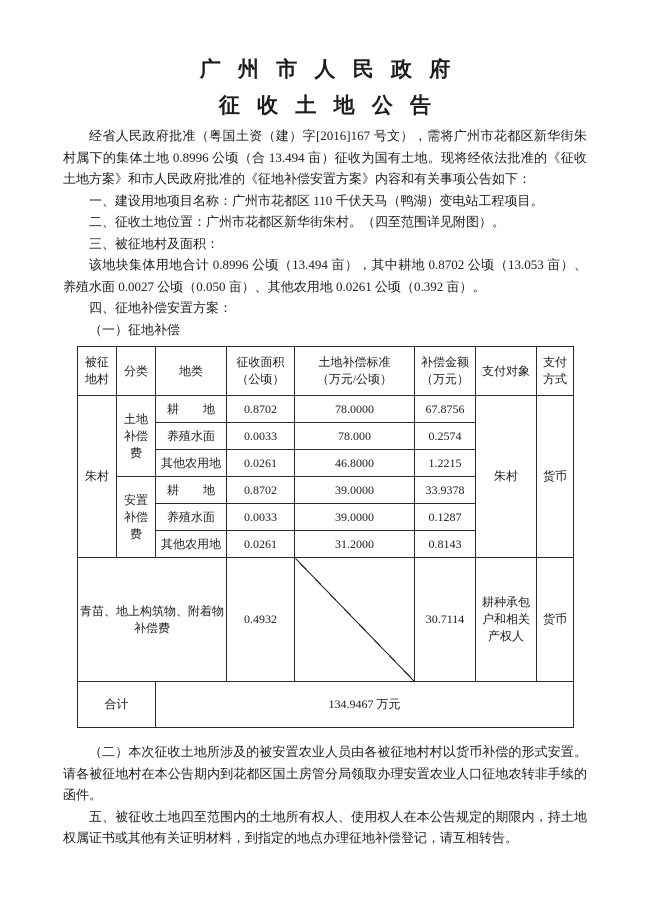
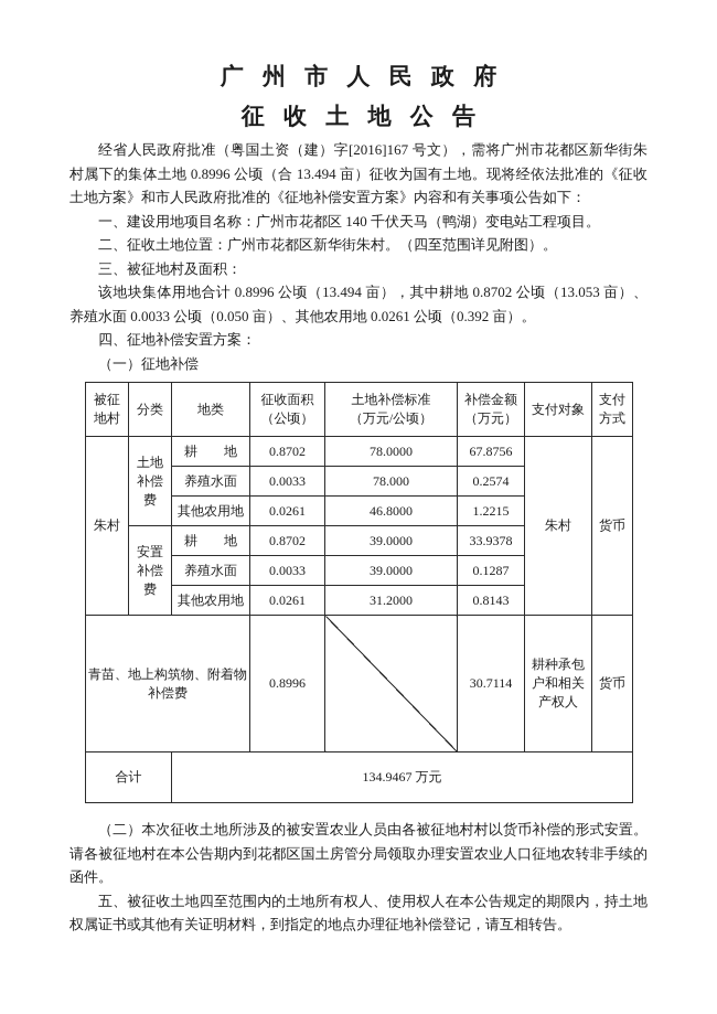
  广 州 市 人 民 政 府
  征 收 土 地 公 告
  经省人民政府批准（粤国土资（建）字[2016]167 号文），需将广州市花都区新华街朱村属下的集体土地 0.8996 公顷（合 13.494 亩）征收为国有土地。现将经依法批准的《征收土地方案》和市人民政府批准的《征地补偿安置方案》内容和有关事项公告如下：
- 一、建设用地项目名称：广州市花都区 110 千伏天马（鸭湖）变电站工程项目。
+ 一、建设用地项目名称：广州市花都区 140 千伏天马（鸭湖）变电站工程项目。
  二、征收土地位置：广州市花都区新华街朱村。（四至范围详见附图）。
  三、被征地村及面积：
- 该地块集体用地合计 0.8996 公顷（13.494 亩），其中耕地 0.8702 公顷（13.053 亩）、养殖水面 0.0027 公顷（0.050 亩）、其他农用地 0.0261 公顷（0.392 亩）。
+ 该地块集体用地合计 0.8996 公顷（13.494 亩），其中耕地 0.8702 公顷（13.053 亩）、养殖水面 0.0033 公顷（0.050 亩）、其他农用地 0.0261 公顷（0.392 亩）。
  四、征地补偿安置方案：
  （一）征地补偿
  被征 地村	分类	地类	征收面积 （公顷）	土地补偿标准 （万元/公顷）	补偿金额 （万元）	支付对象	支付 方式
  朱村	土地 补偿 费	耕 地	0.8702	78.0000	67.8756	朱村	货币
  养殖水面	0.0033	78.000	0.2574
  其他农用地	0.0261	46.8000	1.2215
  安置 补偿 费	耕 地	0.8702	39.0000	33.9378
  养殖水面	0.0033	39.0000	0.1287
  其他农用地	0.0261	31.2000	0.8143
- 青苗、地上构筑物、附着物 补偿费	0.4932		30.7114	耕种承包 户和相关 产权人	货币
+ 青苗、地上构筑物、附着物 补偿费	0.8996		30.7114	耕种承包 户和相关 产权人	货币
  合计	134.9467 万元
  （二）本次征收土地所涉及的被安置农业人员由各被征地村村以货币补偿的形式安置。请各被征地村在本公告期内到花都区国土房管分局领取办理安置农业人口征地农转非手续的函件。
  五、被征收土地四至范围内的土地所有权人、使用权人在本公告规定的期限内，持土地权属证书或其他有关证明材料，到指定的地点办理征地补偿登记，请互相转告。
